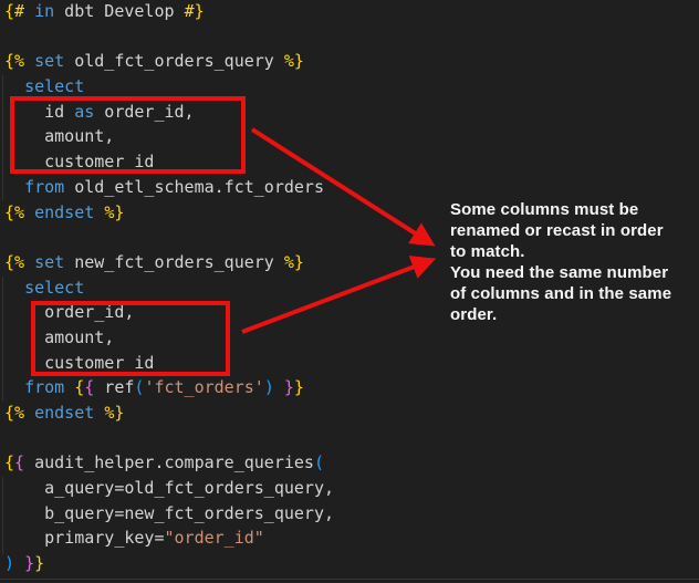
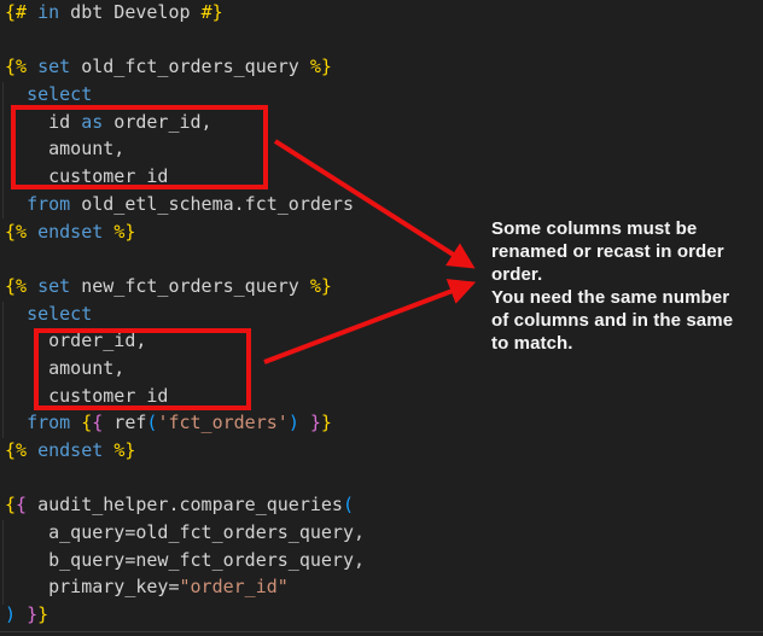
  {# in dbt Develop #}
  {% set old_fct_orders_query %}
  select
  id as order_id,
  amount,
  customer_id
  from old_etl_schema.fct_orders
  {% endset %}
  {% set new_fct_orders_query %}
  select
  order_id,
  amount,
  customer_id
  from {{ ref('fct_orders') }}
  {% endset %}
  {{ audit_helper.compare_queries(
  a_query=old_fct_orders_query,
  b_query=new_fct_orders_query,
  primary_key="order_id"
  ) }}
  Some columns must be
  renamed or recast in order
- to match.
+ order.
  You need the same number
  of columns and in the same
- order.
+ to match.
